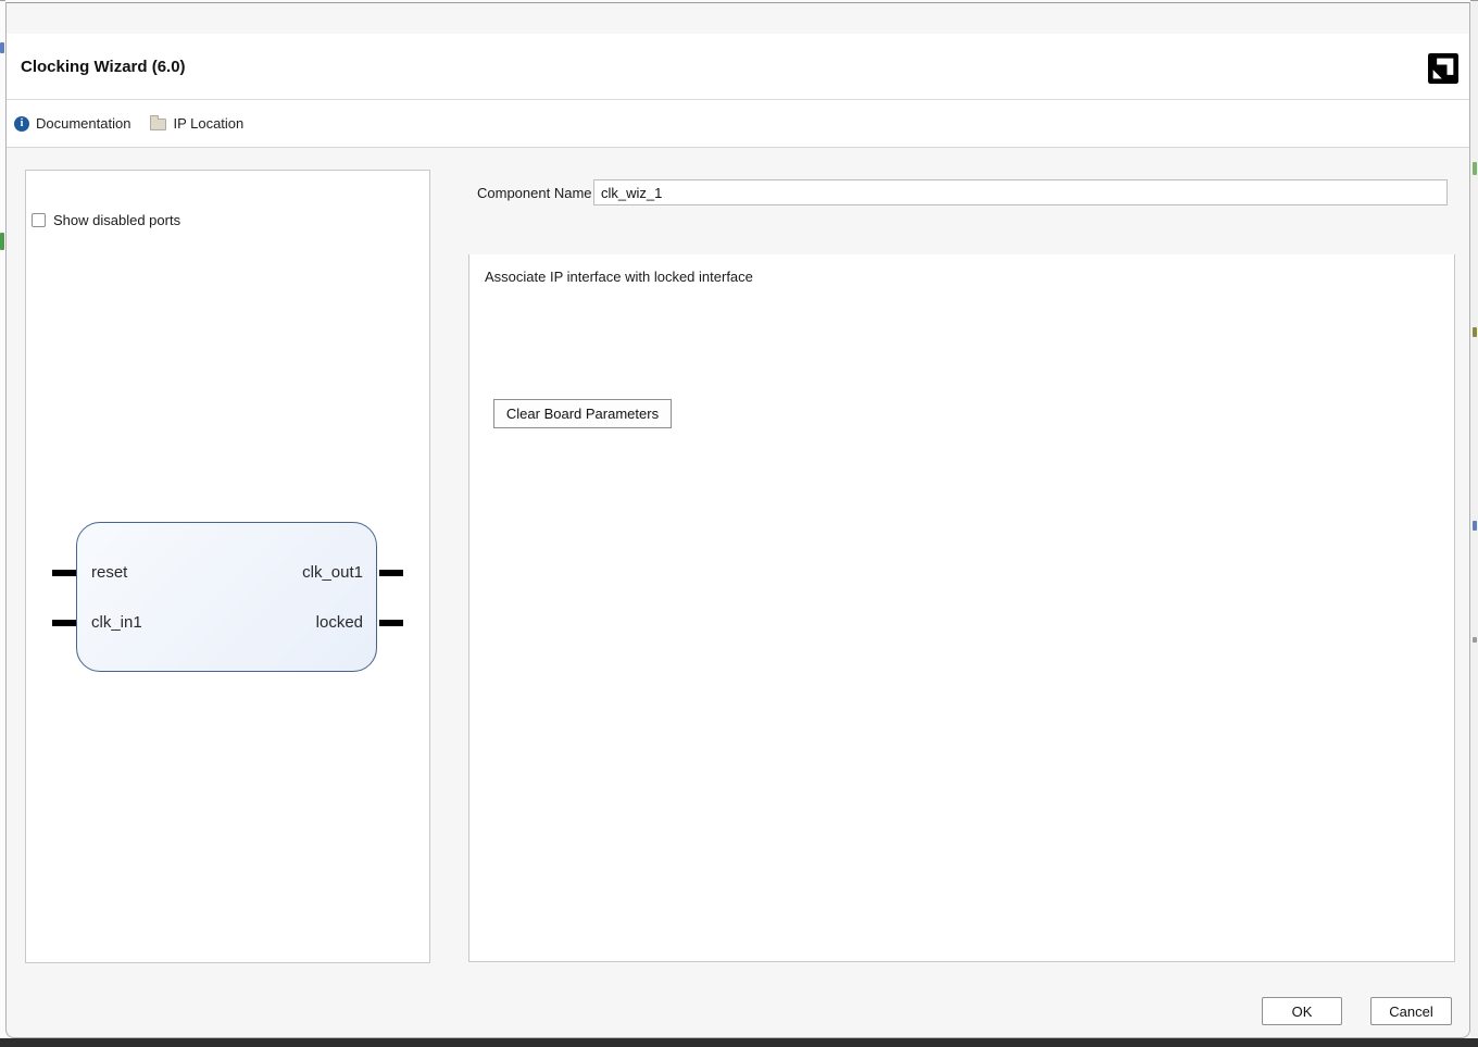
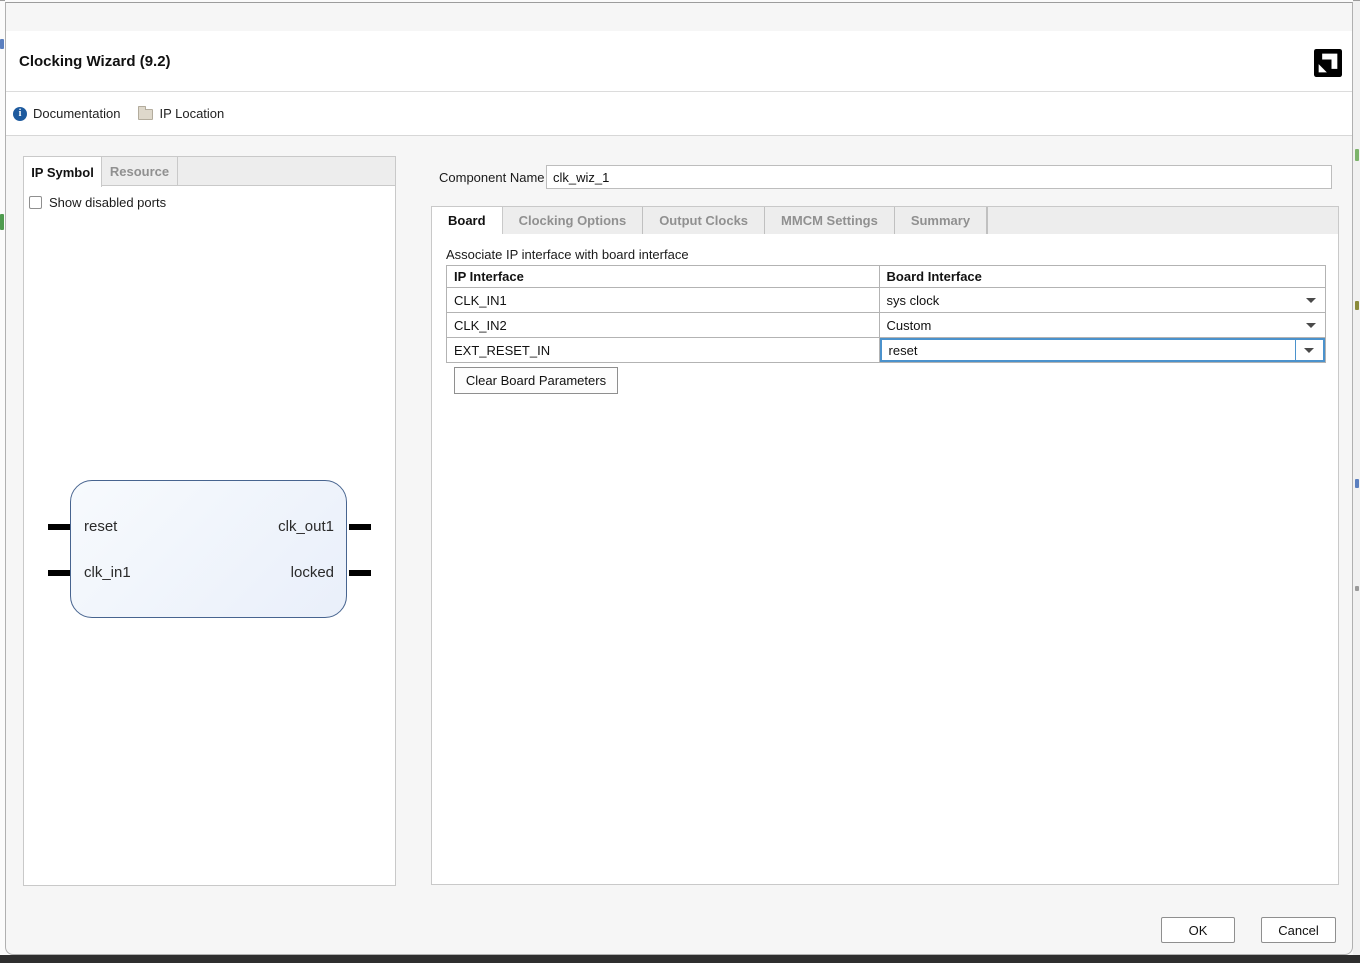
- Clocking Wizard (6.0)
+ Clocking Wizard (9.2)
  i
  Documentation
  IP Location
+ IP Symbol
+ Resource
  Show disabled ports
  reset
  clk_in1
  clk_out1
  locked
  Component Name
  clk_wiz_1
+ Board
+ Clocking Options
+ Output Clocks
+ MMCM Settings
+ Summary
- Associate IP interface with locked interface
+ Associate IP interface with board interface
+ IP Interface	Board Interface
+ CLK_IN1	sys clock
+ CLK_IN2	Custom
+ EXT_RESET_IN	reset
  Clear Board Parameters
  OK
  Cancel
